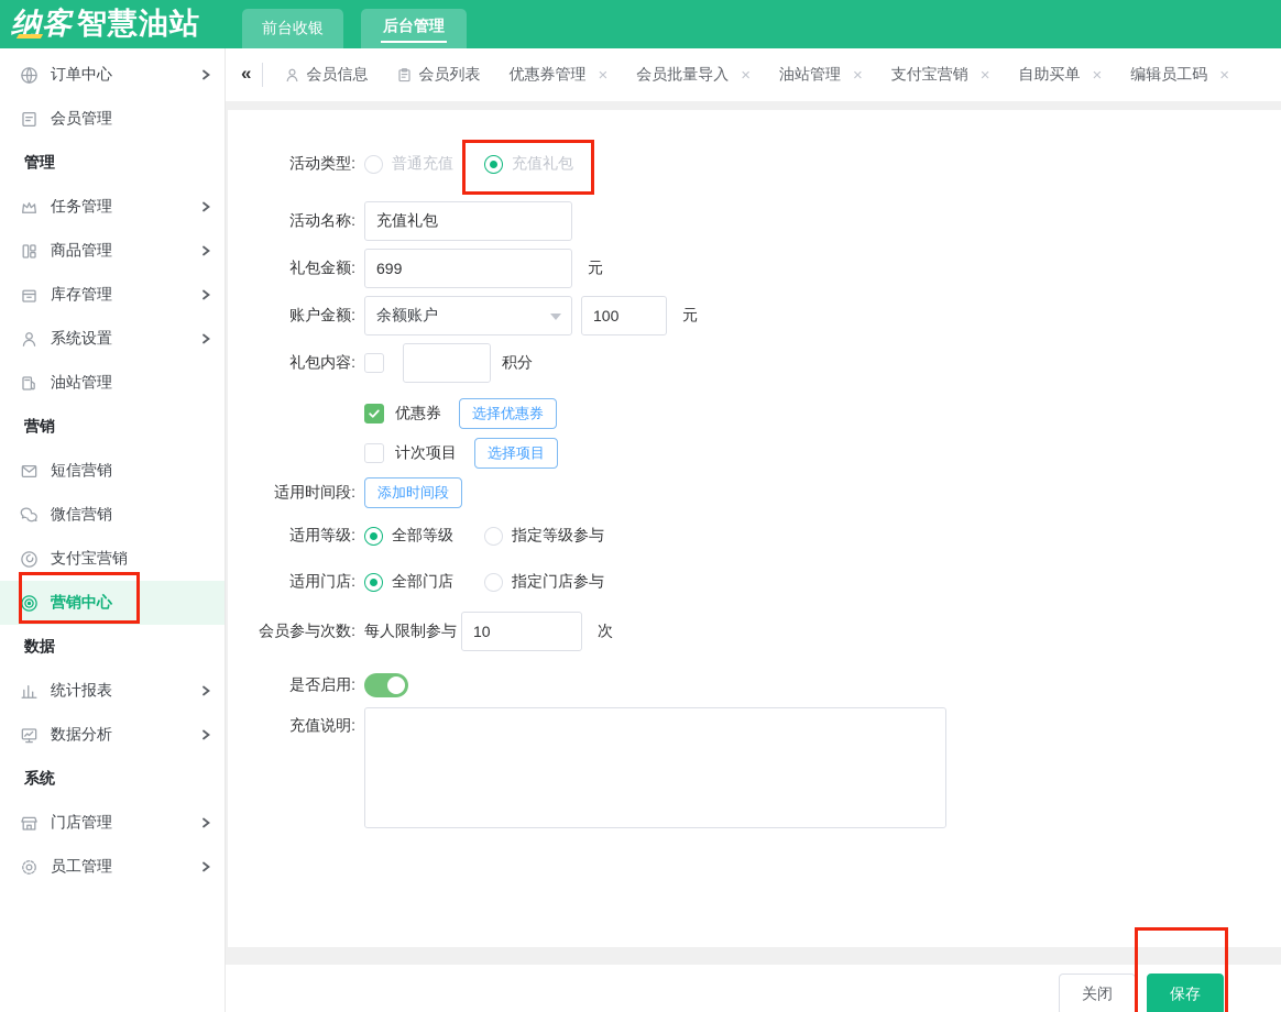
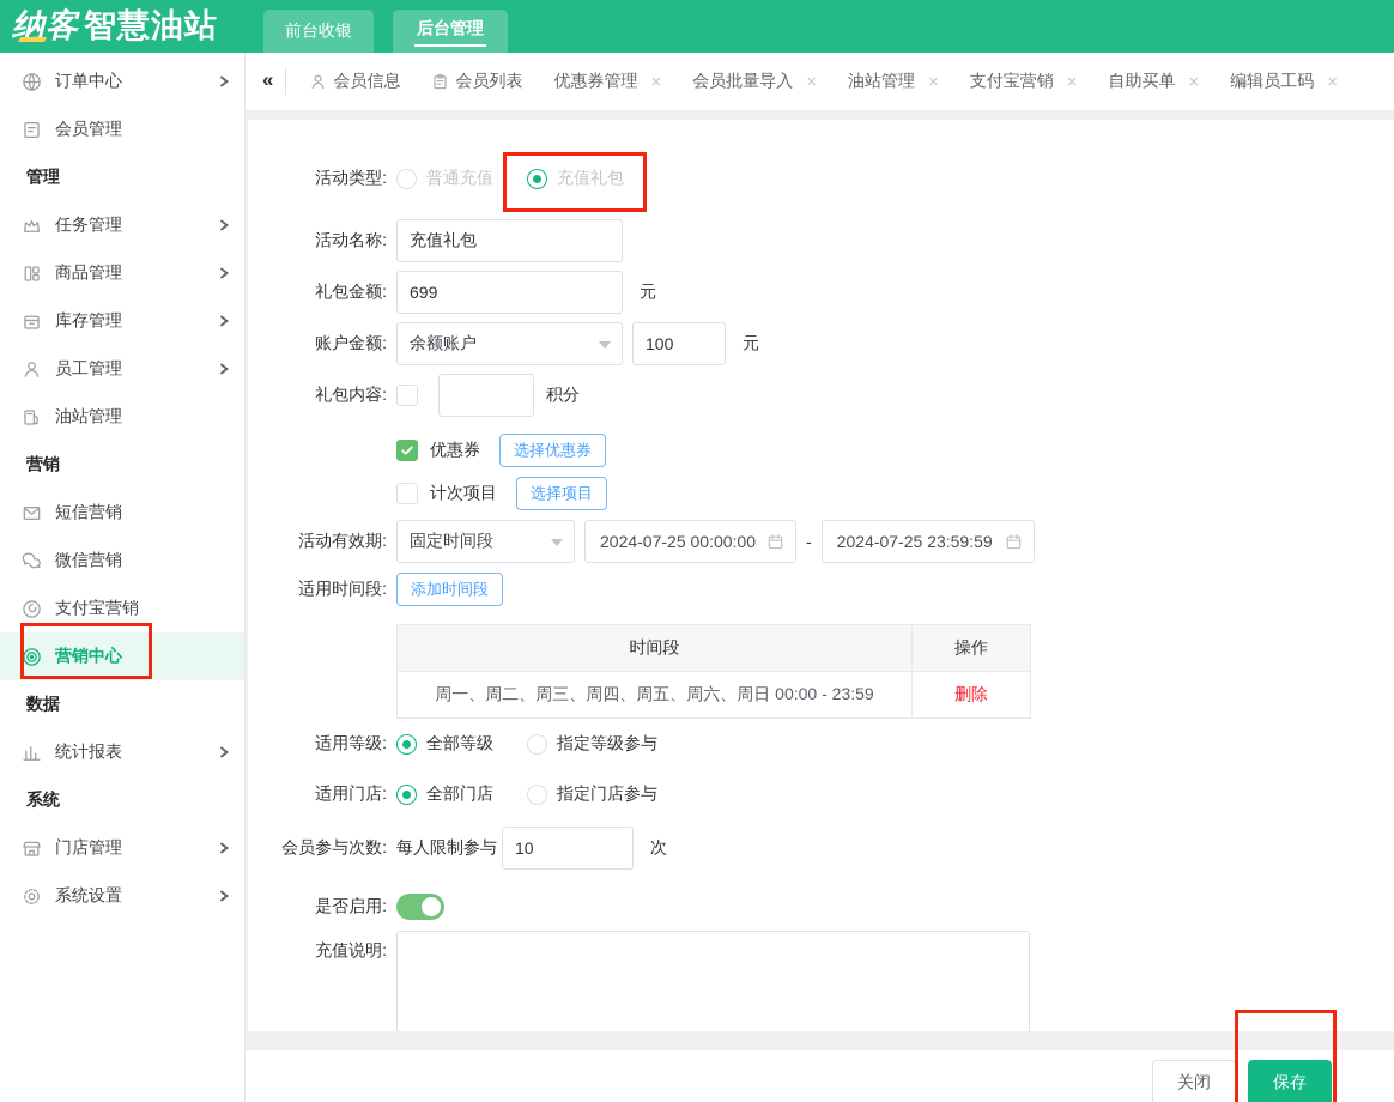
  纳客
  智慧油站
  前台收银
  后台管理
  订单中心
  会员管理
  管理
  任务管理
  商品管理
  库存管理
- 系统设置
+ 员工管理
  油站管理
  营销
  短信营销
  微信营销
  支付宝营销
  营销中心
  数据
  统计报表
- 数据分析
  系统
  门店管理
- 员工管理
+ 系统设置
  «
  会员信息
  会员列表
  优惠券管理
  ×
  会员批量导入
  ×
  油站管理
  ×
  支付宝营销
  ×
  自助买单
  ×
  编辑员工码
  ×
  活动类型:
  普通充值
  充值礼包
  活动名称:
  充值礼包
  礼包金额:
  699
  元
  账户金额:
  余额账户
  100
  元
  礼包内容:
  积分
  优惠券
  选择优惠券
  计次项目
  选择项目
+ 活动有效期:
+ 固定时间段
+ 2024-07-25 00:00:00
+ -
+ 2024-07-25 23:59:59
  适用时间段:
  添加时间段
+ 时间段	操作
+ 周一、周二、周三、周四、周五、周六、周日 00:00 - 23:59	删除
  适用等级:
  全部等级
  指定等级参与
  适用门店:
  全部门店
  指定门店参与
  会员参与次数:
  每人限制参与
  10
  次
  是否启用:
  充值说明:
  关闭
  保存
